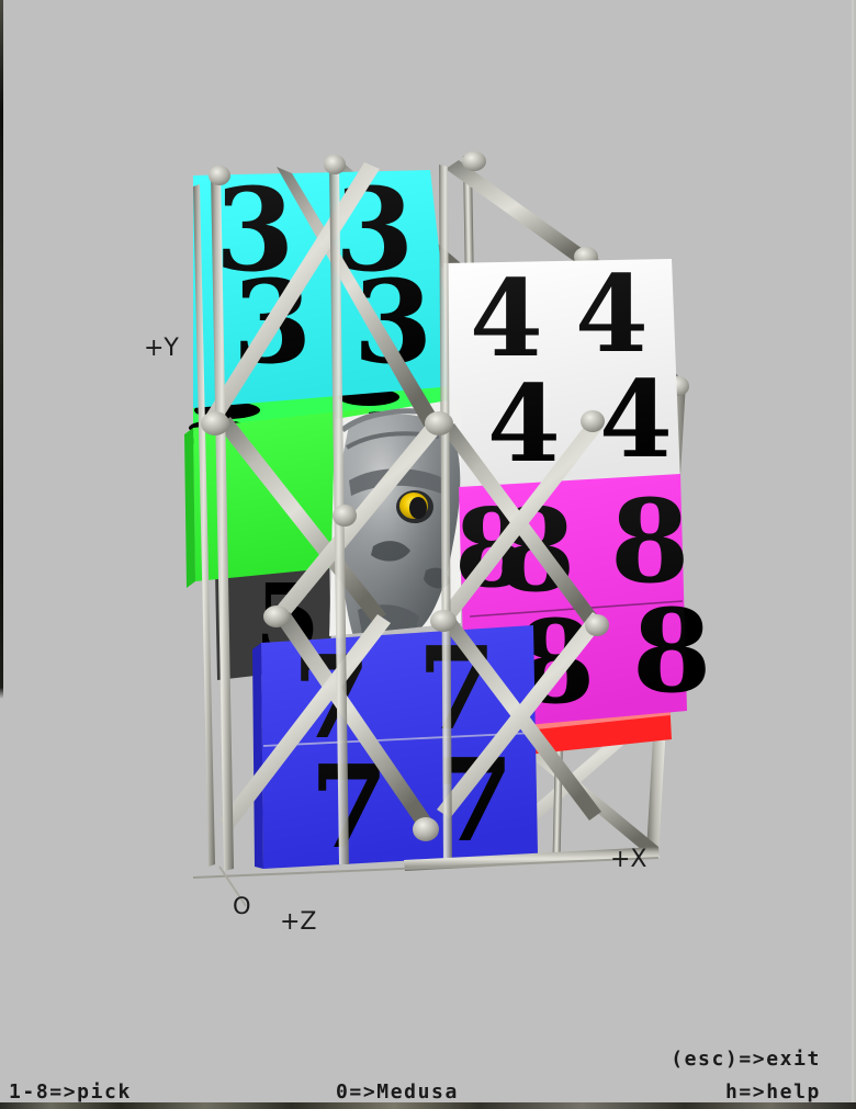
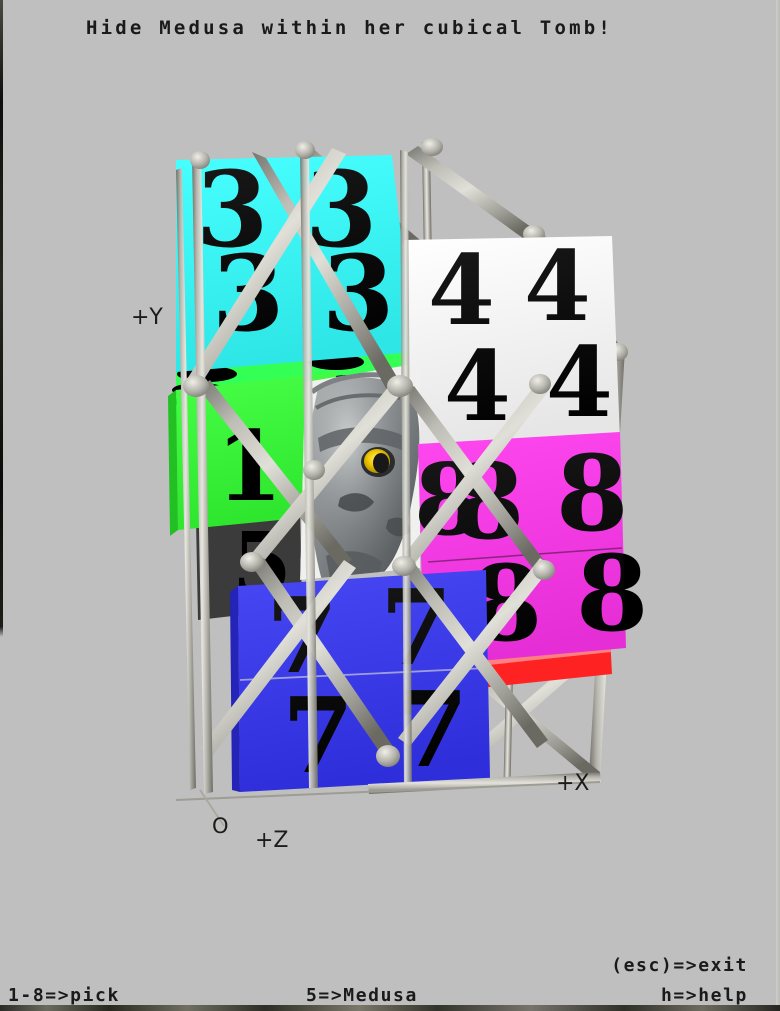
+ 1
+ Hide Medusa within her cubical Tomb!
  +Y
  +X
  +Z
  O
  (esc)=>exit
  1-8=>pick
- 0=>Medusa
+ 5=>Medusa
  h=>help
